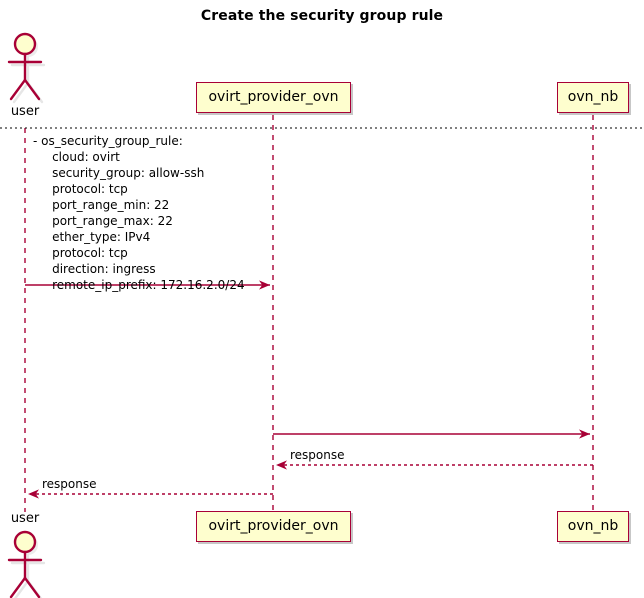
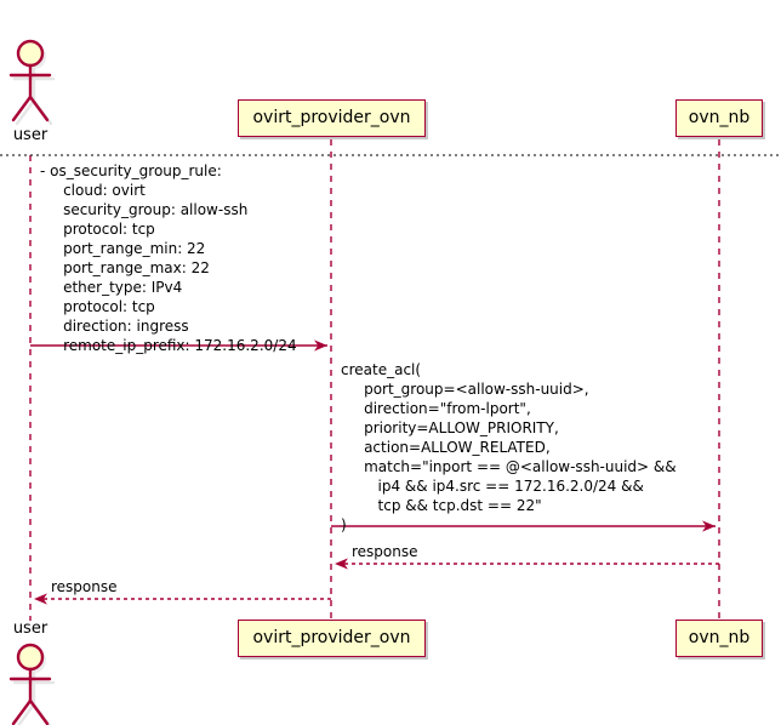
- Create the security group rule
  user
  user
  ovirt_provider_ovn
  ovn_nb
  ovirt_provider_ovn
  ovn_nb
  - os_security_group_rule:
  cloud: ovirt
  security_group: allow-ssh
  protocol: tcp
  port_range_min: 22
  port_range_max: 22
  ether_type: IPv4
  protocol: tcp
  direction: ingress
  remote_ip_prefix: 172.16.2.0/24
+ create_acl(
+ port_group=<allow-ssh-uuid>,
+ direction="from-lport",
+ priority=ALLOW_PRIORITY,
+ action=ALLOW_RELATED,
+ match="inport == @<allow-ssh-uuid> &&
+ ip4 && ip4.src == 172.16.2.0/24 &&
+ tcp && tcp.dst == 22"
+ )
  response
  response
